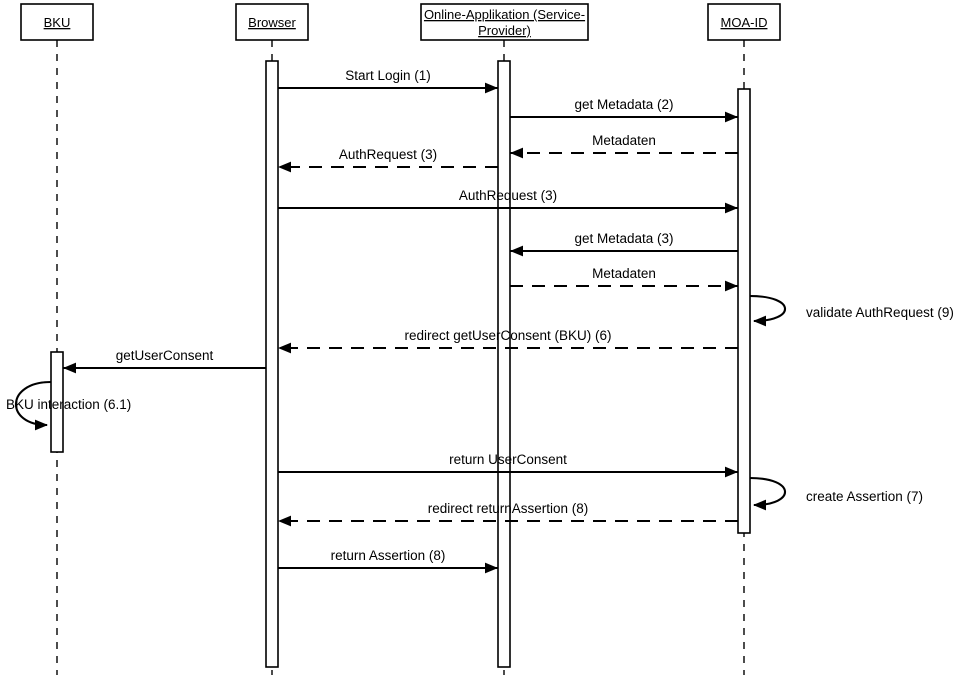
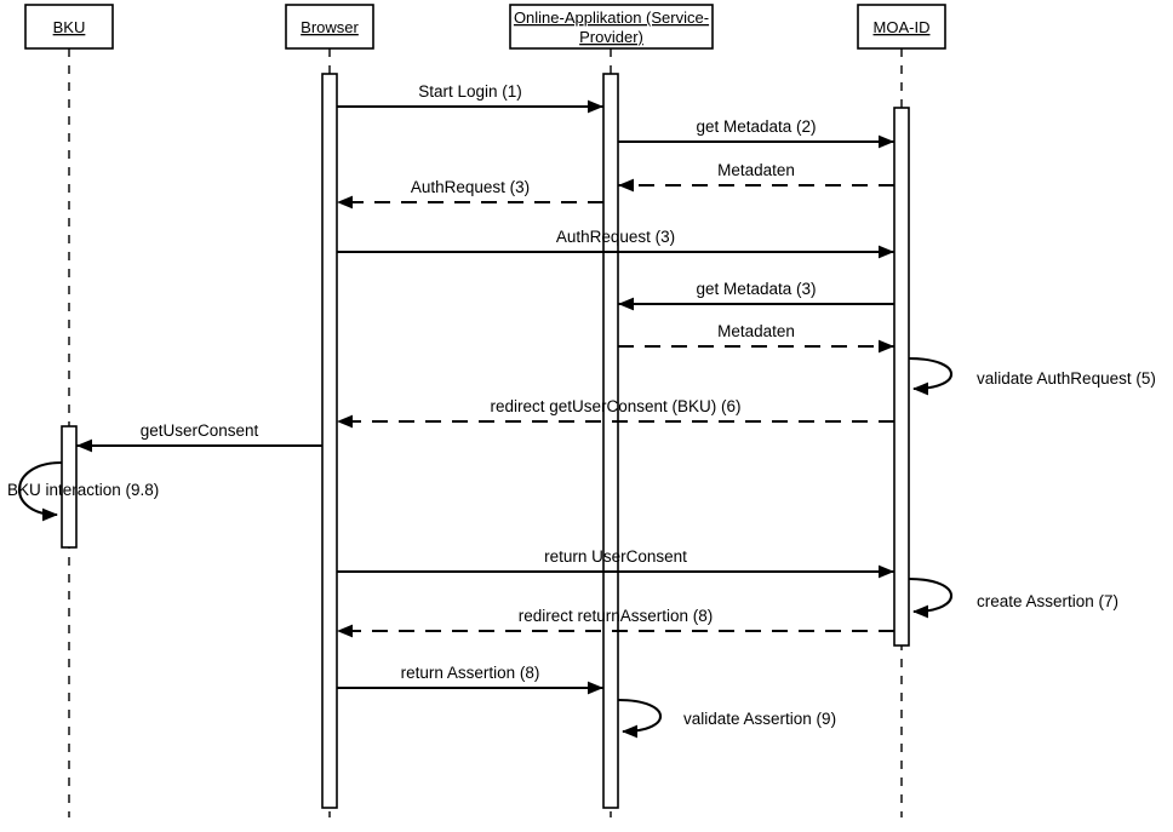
  BKU
  Browser
  Online-Applikation (Service-
  Provider)
  MOA-ID
  Start Login (1)
  get Metadata (2)
  Metadaten
  AuthRequest (3)
  AuthRequest (3)
  get Metadata (3)
  Metadaten
  redirect getUserConsent (BKU) (6)
  getUserConsent
  return UserConsent
  redirect returnAssertion (8)
  return Assertion (8)
- validate AuthRequest (9)
+ validate AuthRequest (5)
- BKU interaction (6.1)
+ BKU interaction (9.8)
  create Assertion (7)
+ validate Assertion (9)
